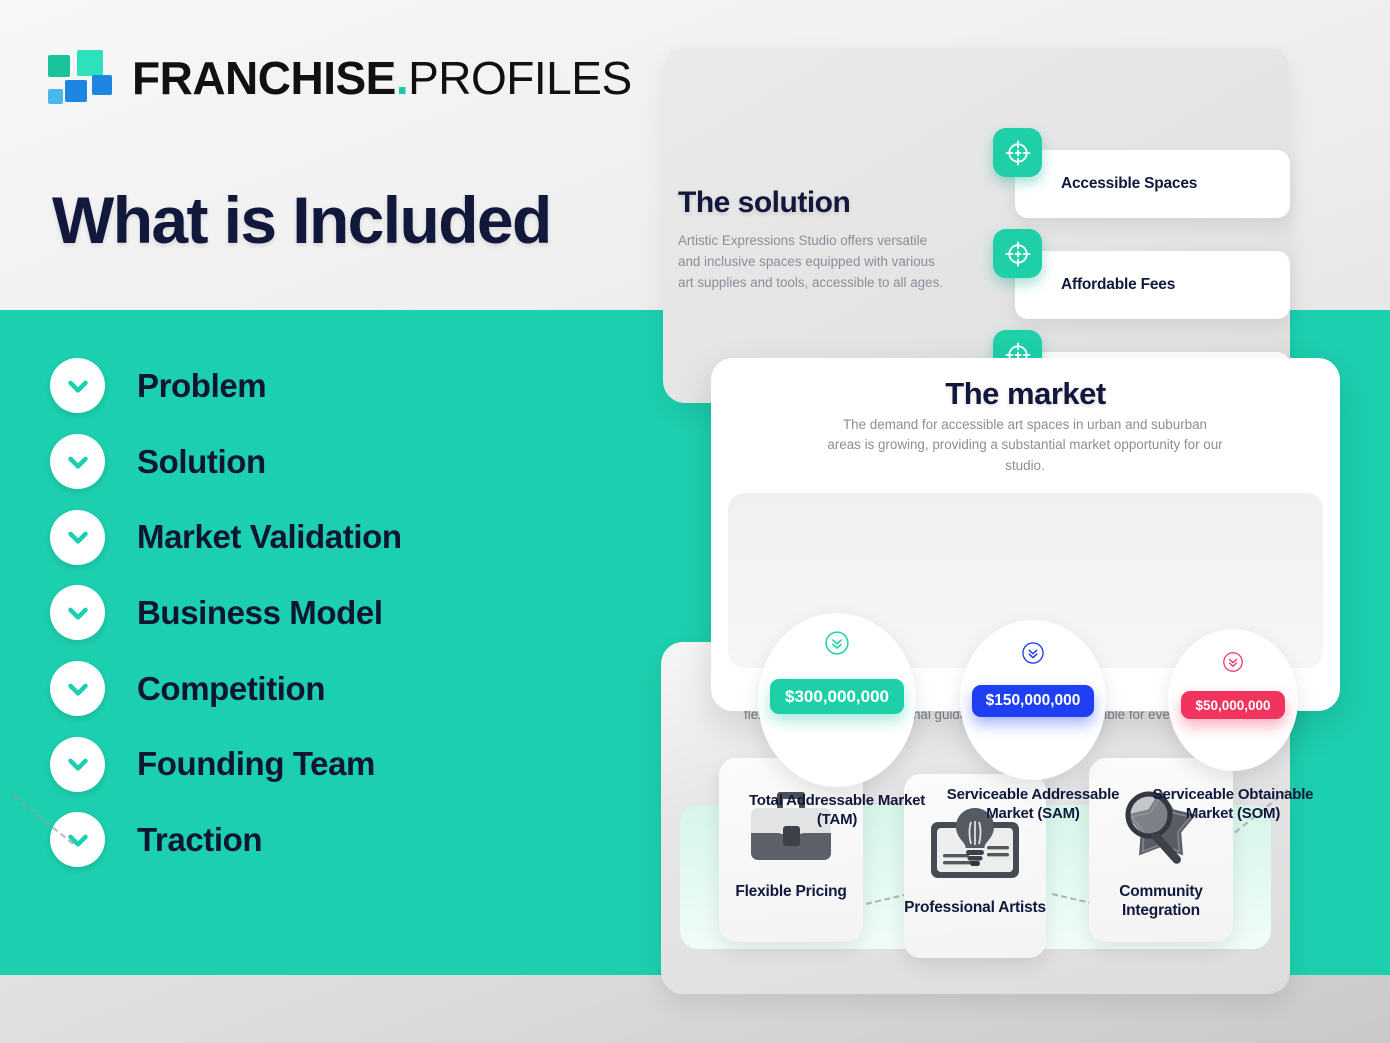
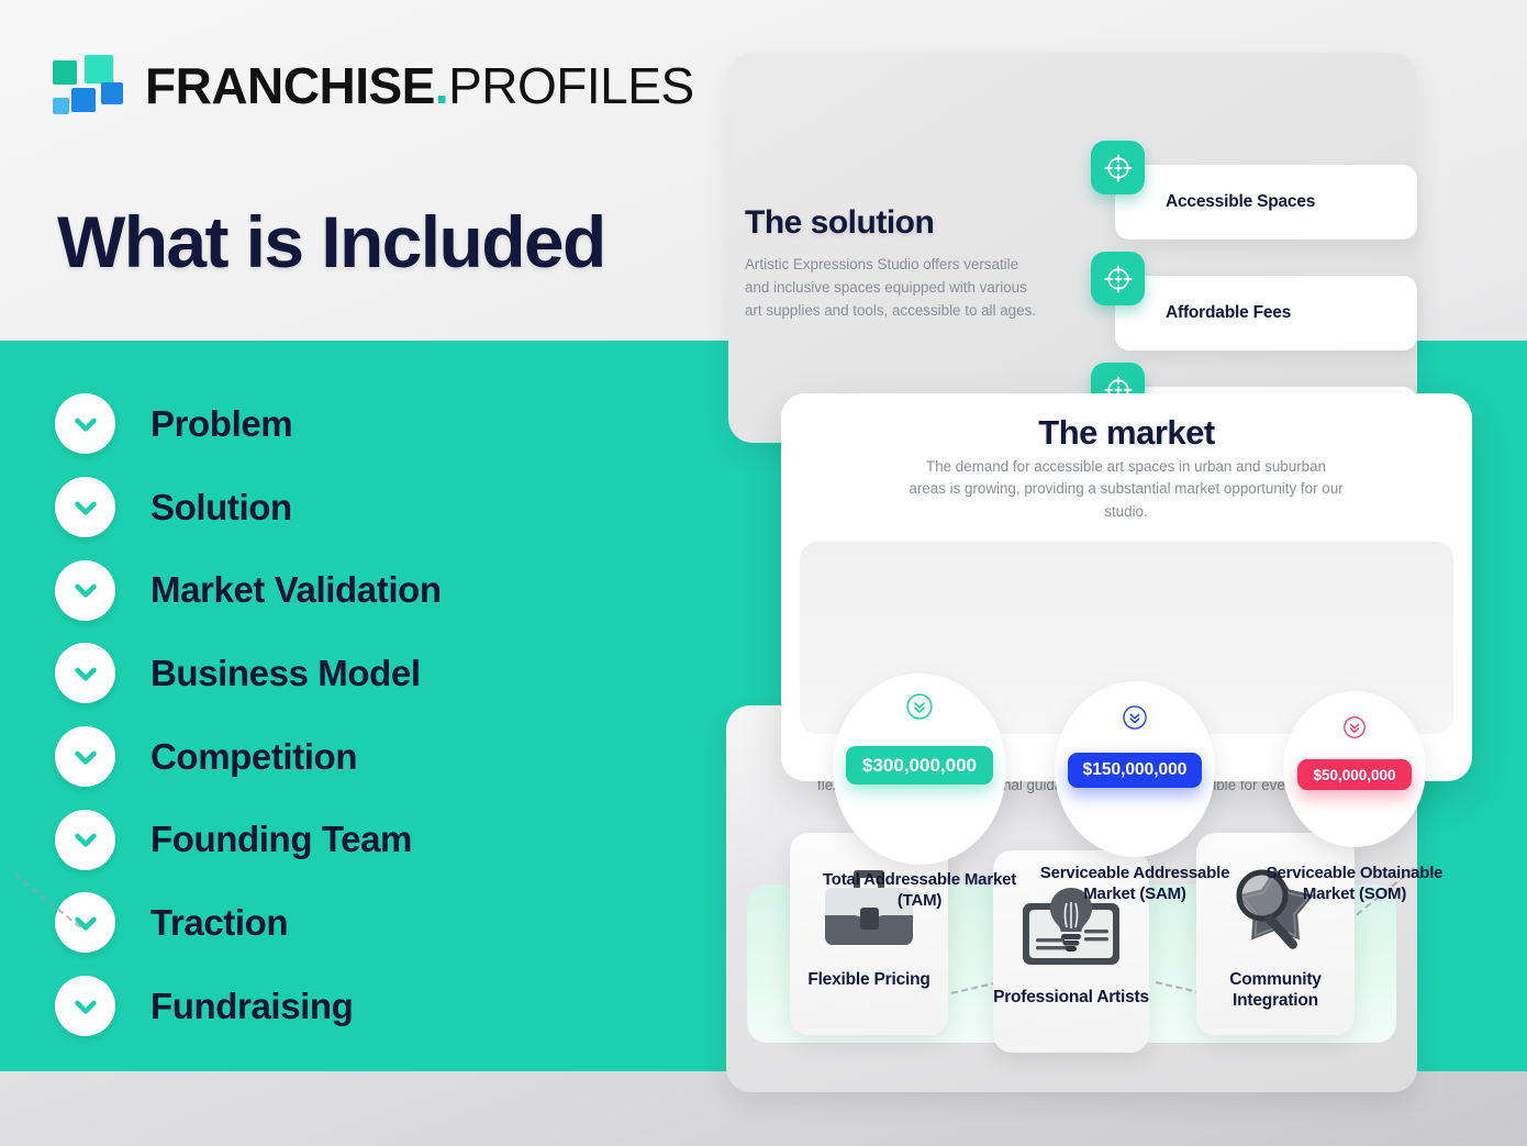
  FRANCHISE.PROFILES
  What is Included
  Problem
  Solution
  Market Validation
  Business Model
  Competition
  Founding Team
  Traction
+ Fundraising
  The solution
  Artistic Expressions Studio offers versatile and inclusive spaces equipped with various art supplies and tools, accessible to all ages.
  Accessible Spaces
  Affordable Fees
  The market
  The demand for accessible art spaces in urban and suburban areas is growing, providing a substantial market opportunity for our studio.
  $300,000,000
  Total Addressable Market (TAM)
  $150,000,000
  Serviceable Addressable Market (SAM)
  $50,000,000
  Serviceable Obtainable Market (SOM)
  Flexible Pricing
  Professional Artists
  Community Integration
